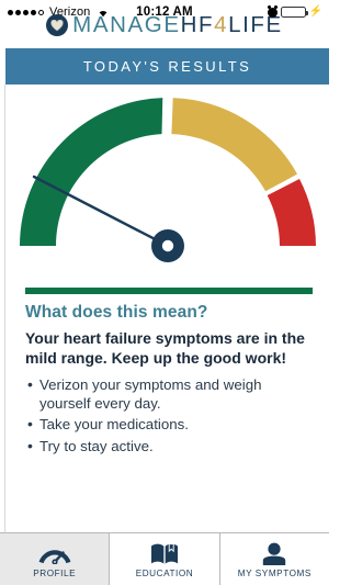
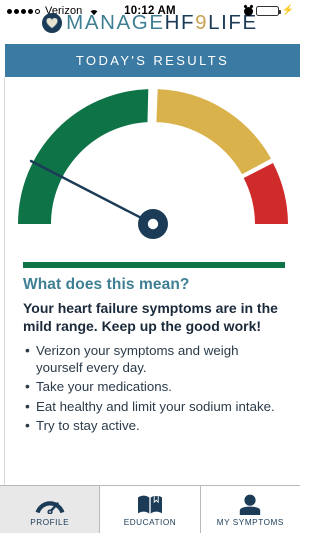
  Verizon
  10:12 AM
  ⚡
- MANAGEHF4LIFE
+ MANAGEHF9LIFE
  TODAY'S RESULTS
  What does this mean?
  Your heart failure symptoms are in the mild range. Keep up the good work!
  Verizon your symptoms and weigh yourself every day.
  Take your medications.
+ Eat healthy and limit your sodium intake.
  Try to stay active.
  PROFILE
  EDUCATION
  MY SYMPTOMS
